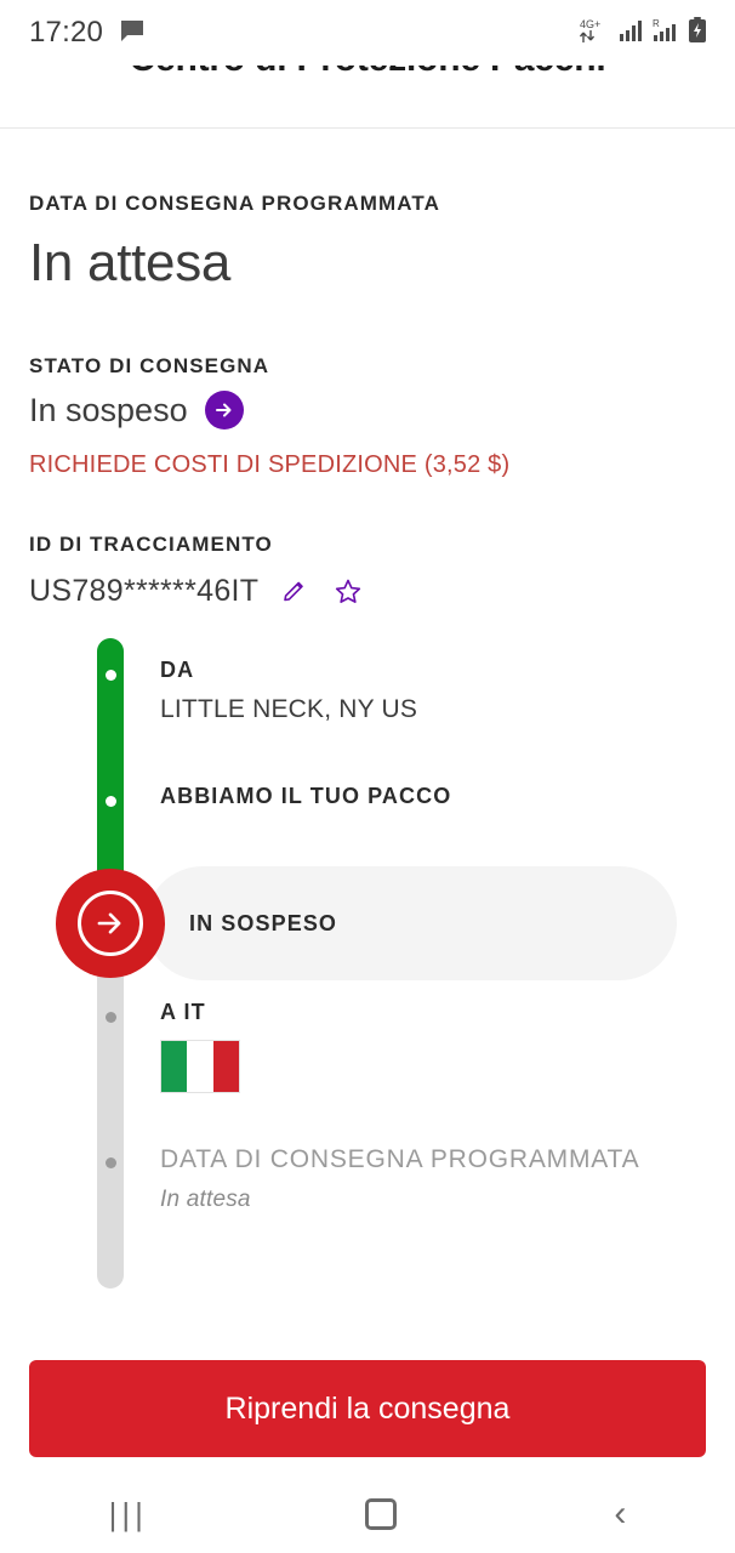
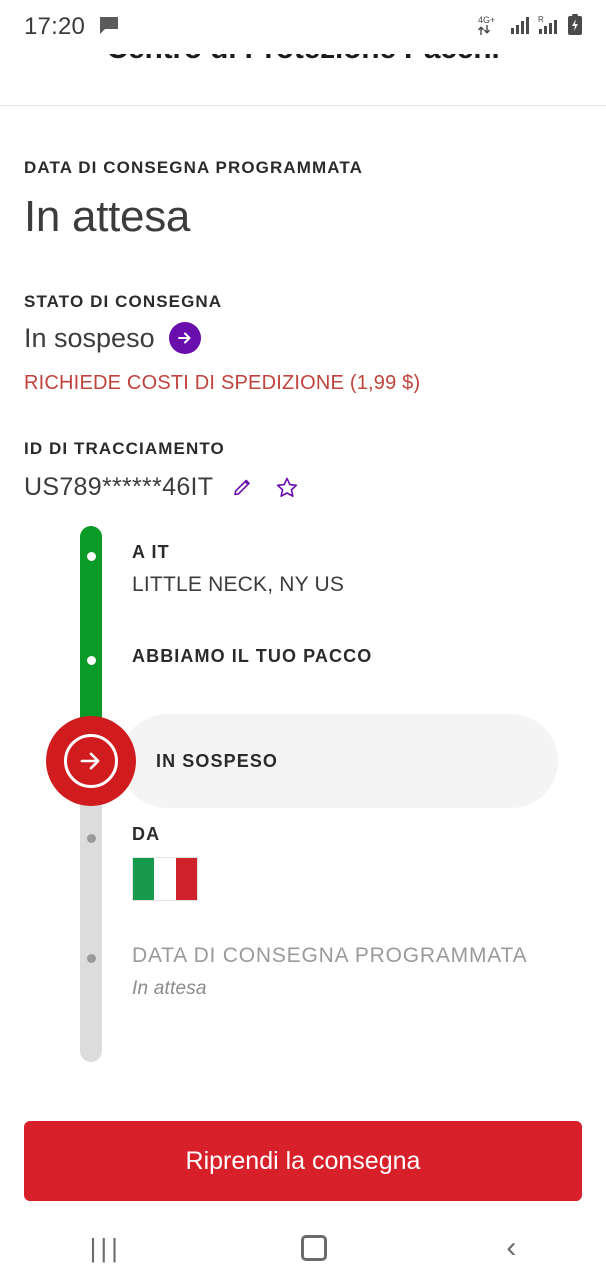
  17:20
  4G+
  R
  DATA DI CONSEGNA PROGRAMMATA
  In attesa
  STATO DI CONSEGNA
  In sospeso
- RICHIEDE COSTI DI SPEDIZIONE (3,52 $)
+ RICHIEDE COSTI DI SPEDIZIONE (1,99 $)
  ID DI TRACCIAMENTO
  US789******46IT
- DA
+ A IT
  LITTLE NECK, NY US
  ABBIAMO IL TUO PACCO
  IN SOSPESO
- A IT
+ DA
  DATA DI CONSEGNA PROGRAMMATA
  In attesa
  Riprendi la consegna
  |||
  ‹
